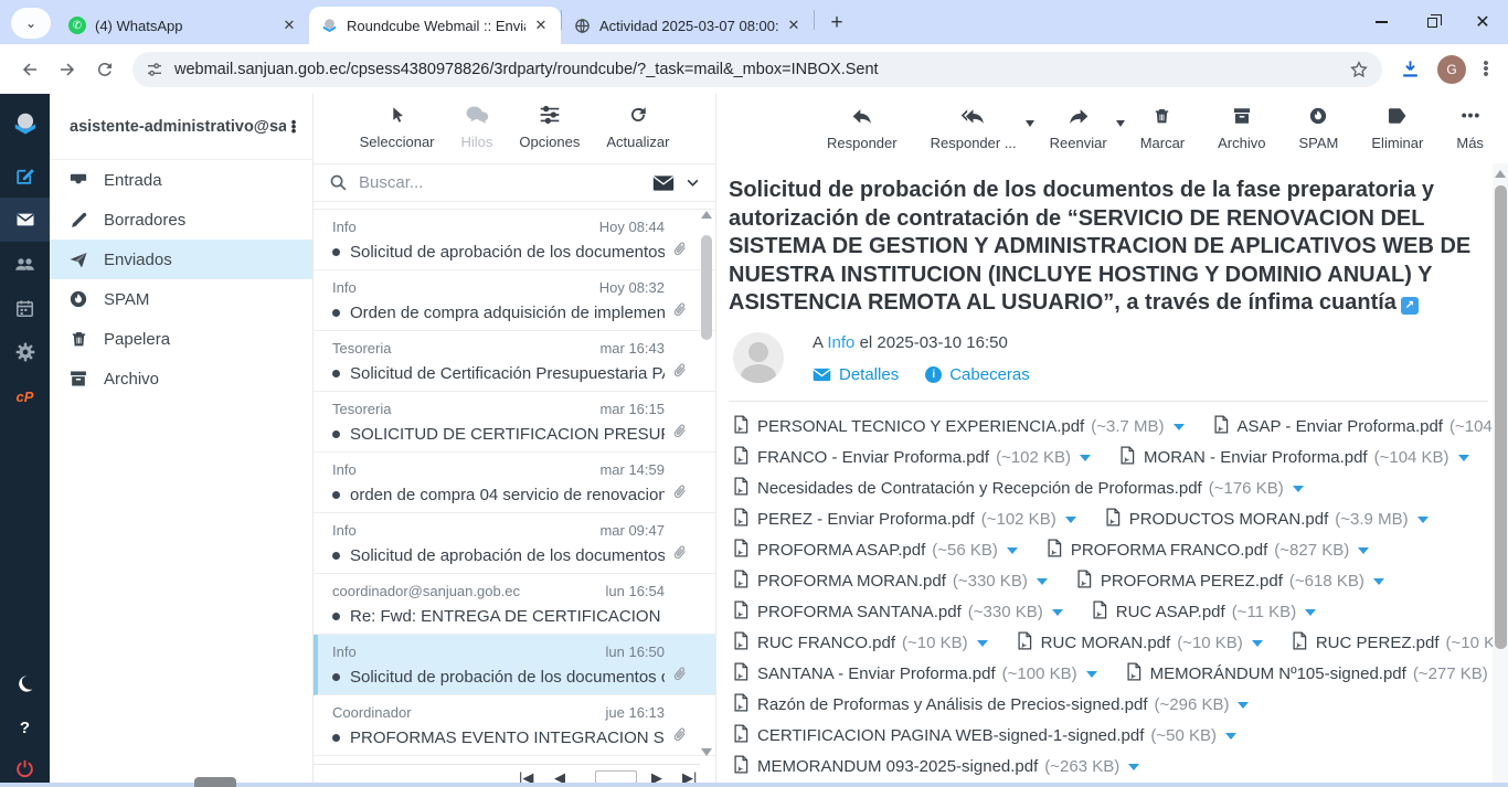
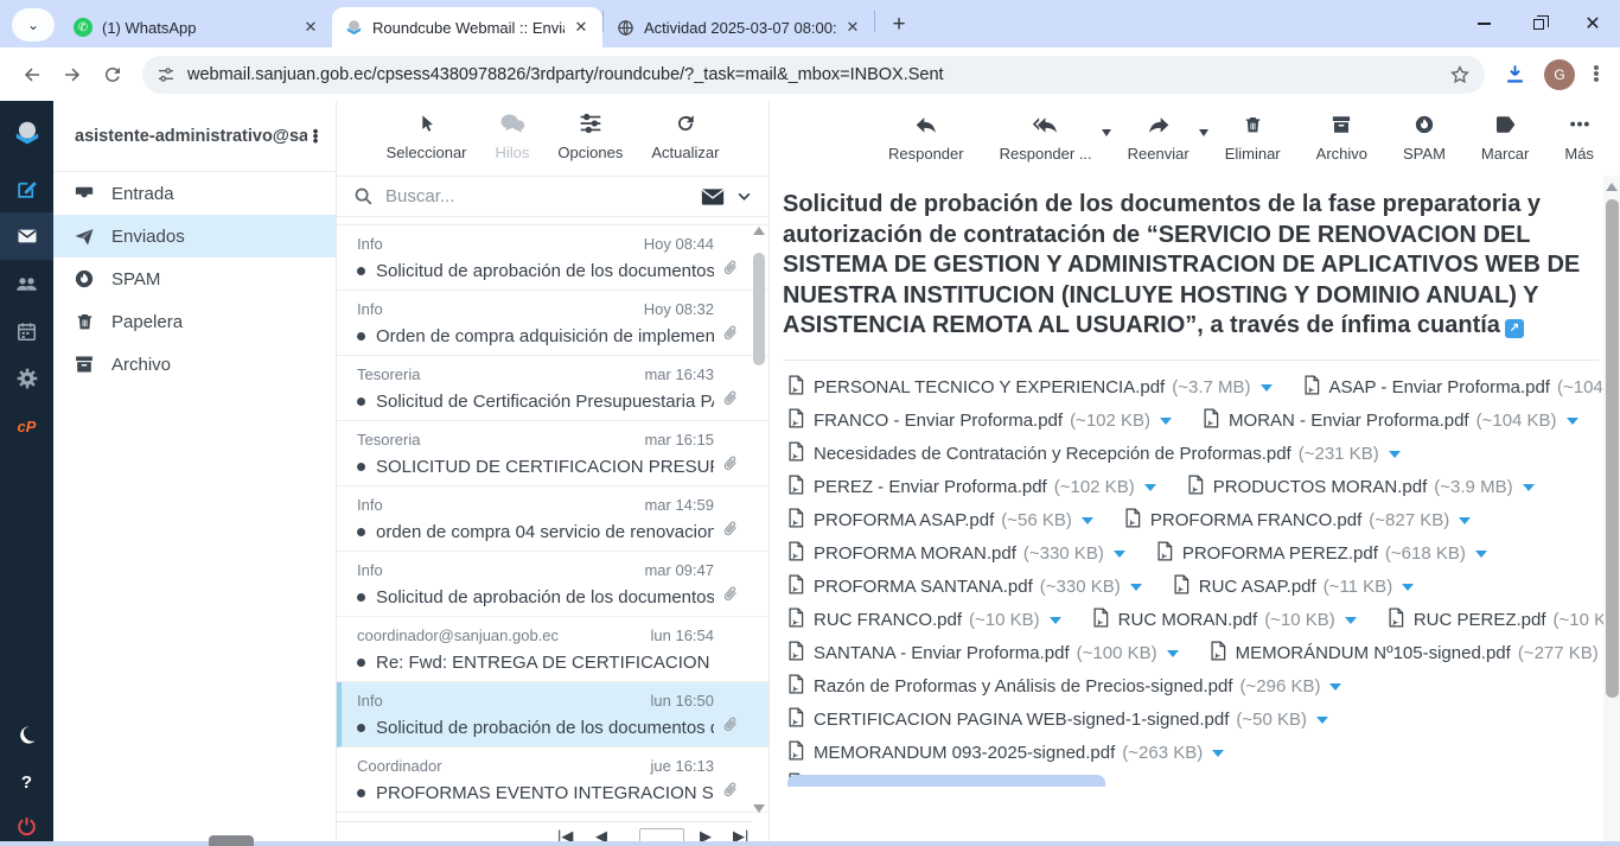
  ⌄
  ✆
- (4) WhatsApp
+ (1) WhatsApp
  ✕
  Roundcube Webmail :: Envi
  ✕
  Actividad 2025-03-07 08:00:
  ✕
  +
  ✕
  webmail.sanjuan.gob.ec/cpsess4380978826/3rdparty/roundcube/?_task=mail&_mbox=INBOX.Sent
  G
  •
  •
  •
  cP
  ?
  asistente-administrativo@sa
  •
  •
  •
  Entrada
- Borradores
  Enviados
  SPAM
  Papelera
  Archivo
  Seleccionar
  Hilos
  Opciones
  Actualizar
  Buscar...
  Info
  Hoy 08:44
  Solicitud de aprobación de los documentos
  Info
  Hoy 08:32
  Orden de compra adquisición de implemen
  Tesoreria
  mar 16:43
  Solicitud de Certificación Presupuestaria P
  Tesoreria
  mar 16:15
  SOLICITUD DE CERTIFICACION PRESU
  Info
  mar 14:59
  orden de compra 04 servicio de renovacion
  Info
  mar 09:47
  Solicitud de aprobación de los documentos
  coordinador@sanjuan.gob.ec
  lun 16:54
  Re: Fwd: ENTREGA DE CERTIFICACION
  Info
  lun 16:50
  Solicitud de probación de los documentos
  Coordinador
  jue 16:13
  PROFORMAS EVENTO INTEGRACION S
  |◀
  ◀
  ▶
  ▶|
  Responder
  Responder ...
  Reenviar
- Marcar
+ Eliminar
  Archivo
  SPAM
- Eliminar
+ Marcar
  Más
  Solicitud de probación de los documentos de la fase preparatoria y autorización de contratación de “SERVICIO DE RENOVACION DEL SISTEMA DE GESTION Y ADMINISTRACION DE APLICATIVOS WEB DE NUESTRA INSTITUCION (INCLUYE HOSTING Y DOMINIO ANUAL) Y ASISTENCIA REMOTA AL USUARIO”, a través de ínfima cuantía ↗
- A Info el 2025-03-10 16:50
- Detalles
- i
- Cabeceras
  PERSONAL TECNICO Y EXPERIENCIA.pdf
  (~3.7 MB)
  ASAP - Enviar Proforma.pdf
  FRANCO - Enviar Proforma.pdf
  (~102 KB)
  MORAN - Enviar Proforma.pdf
  (~104 KB)
  Necesidades de Contratación y Recepción de Proformas.pdf
- (~176 KB)
+ (~231 KB)
  PEREZ - Enviar Proforma.pdf
  (~102 KB)
  PRODUCTOS MORAN.pdf
  (~3.9 MB)
  PROFORMA ASAP.pdf
  (~56 KB)
  PROFORMA FRANCO.pdf
  (~827 KB)
  PROFORMA MORAN.pdf
  (~330 KB)
  PROFORMA PEREZ.pdf
  (~618 KB)
  PROFORMA SANTANA.pdf
  (~330 KB)
  RUC ASAP.pdf
  (~11 KB)
  RUC FRANCO.pdf
  (~10 KB)
  RUC MORAN.pdf
  (~10 KB)
  RUC PEREZ.pdf
  (~10 K
  SANTANA - Enviar Proforma.pdf
  (~100 KB)
  MEMORÁNDUM Nº105-signed.pdf
  (~277 KB)
  Razón de Proformas y Análisis de Precios-signed.pdf
  (~296 KB)
  CERTIFICACION PAGINA WEB-signed-1-signed.pdf
  (~50 KB)
  MEMORANDUM 093-2025-signed.pdf
  (~263 KB)
